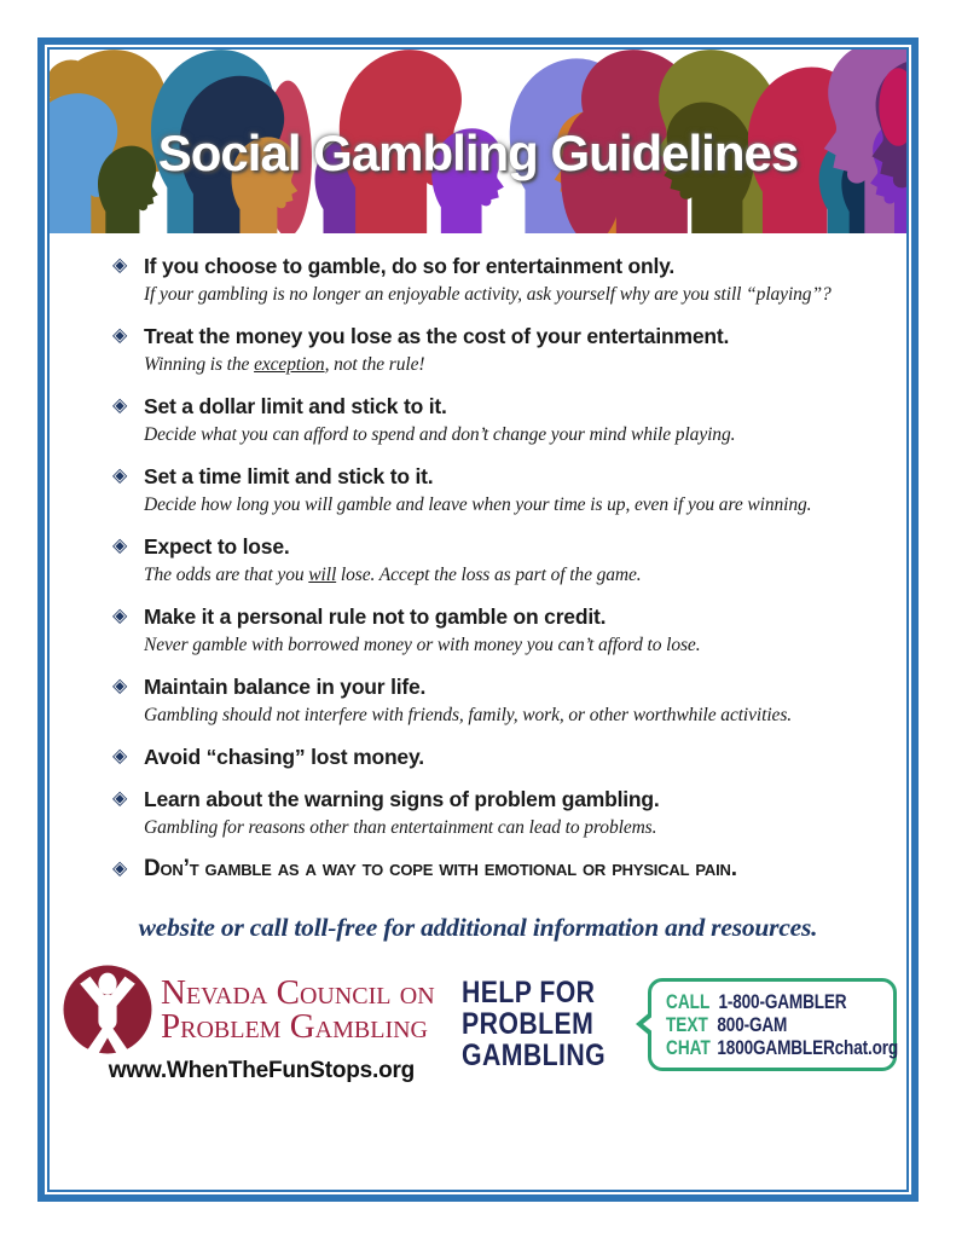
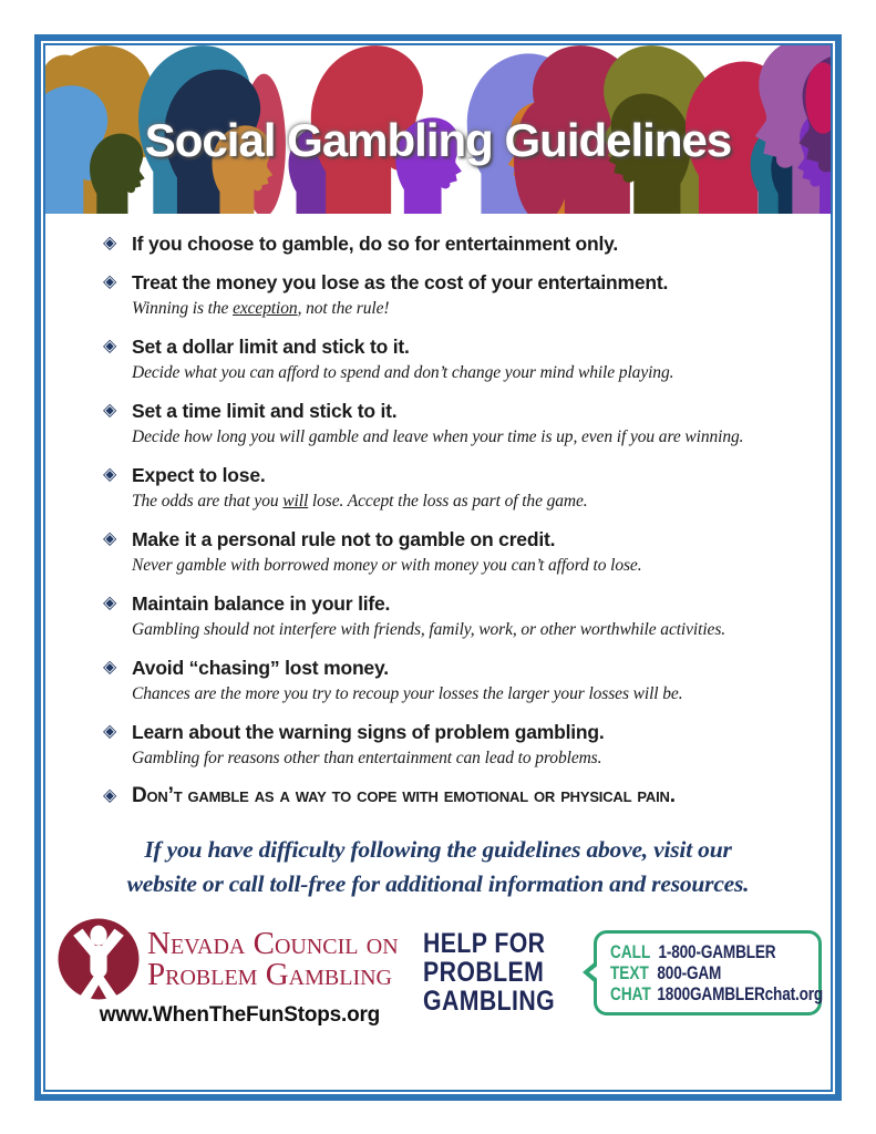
  Social Gambling Guidelines
  ◈
  If you choose to gamble, do so for entertainment only.
- If your gambling is no longer an enjoyable activity, ask yourself why are you still “playing”?
  ◈
  Treat the money you lose as the cost of your entertainment.
  Winning is the exception, not the rule!
  ◈
  Set a dollar limit and stick to it.
  Decide what you can afford to spend and don’t change your mind while playing.
  ◈
  Set a time limit and stick to it.
  Decide how long you will gamble and leave when your time is up, even if you are winning.
  ◈
  Expect to lose.
  The odds are that you will lose. Accept the loss as part of the game.
  ◈
  Make it a personal rule not to gamble on credit.
  Never gamble with borrowed money or with money you can’t afford to lose.
  ◈
  Maintain balance in your life.
  Gambling should not interfere with friends, family, work, or other worthwhile activities.
  ◈
  Avoid “chasing” lost money.
+ Chances are the more you try to recoup your losses the larger your losses will be.
  ◈
  Learn about the warning signs of problem gambling.
  Gambling for reasons other than entertainment can lead to problems.
  ◈
  Don’t gamble as a way to cope with emotional or physical pain.
+ If you have difficulty following the guidelines above, visit our
  website or call toll-free for additional information and resources.
  Nevada Council on
  Problem Gambling
  www.WhenTheFunStops.org
  HELP FOR
  PROBLEM
  GAMBLING
  CALL
  1-800-GAMBLER
  TEXT
  800-GAM
  CHAT
  1800GAMBLERchat.org
